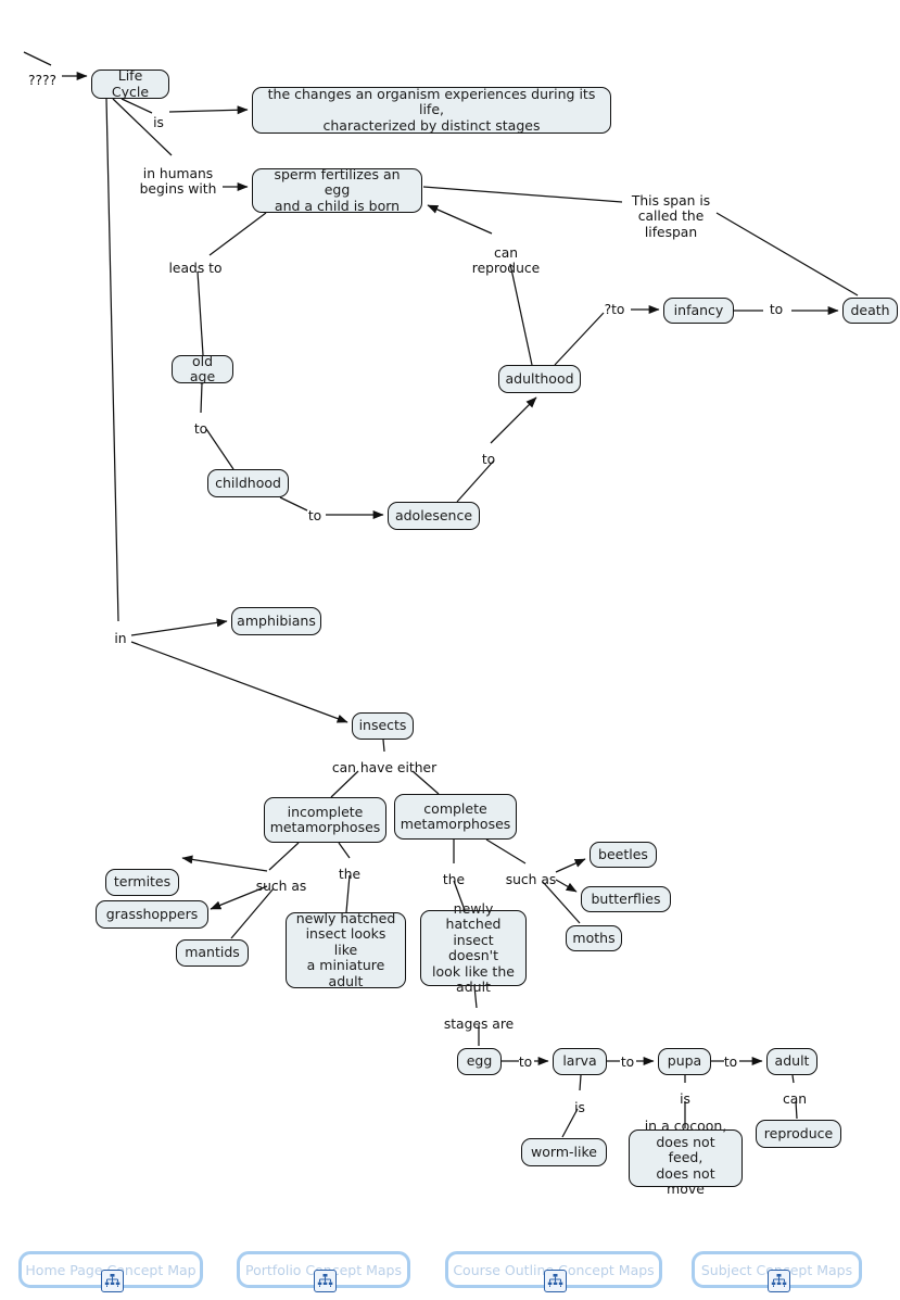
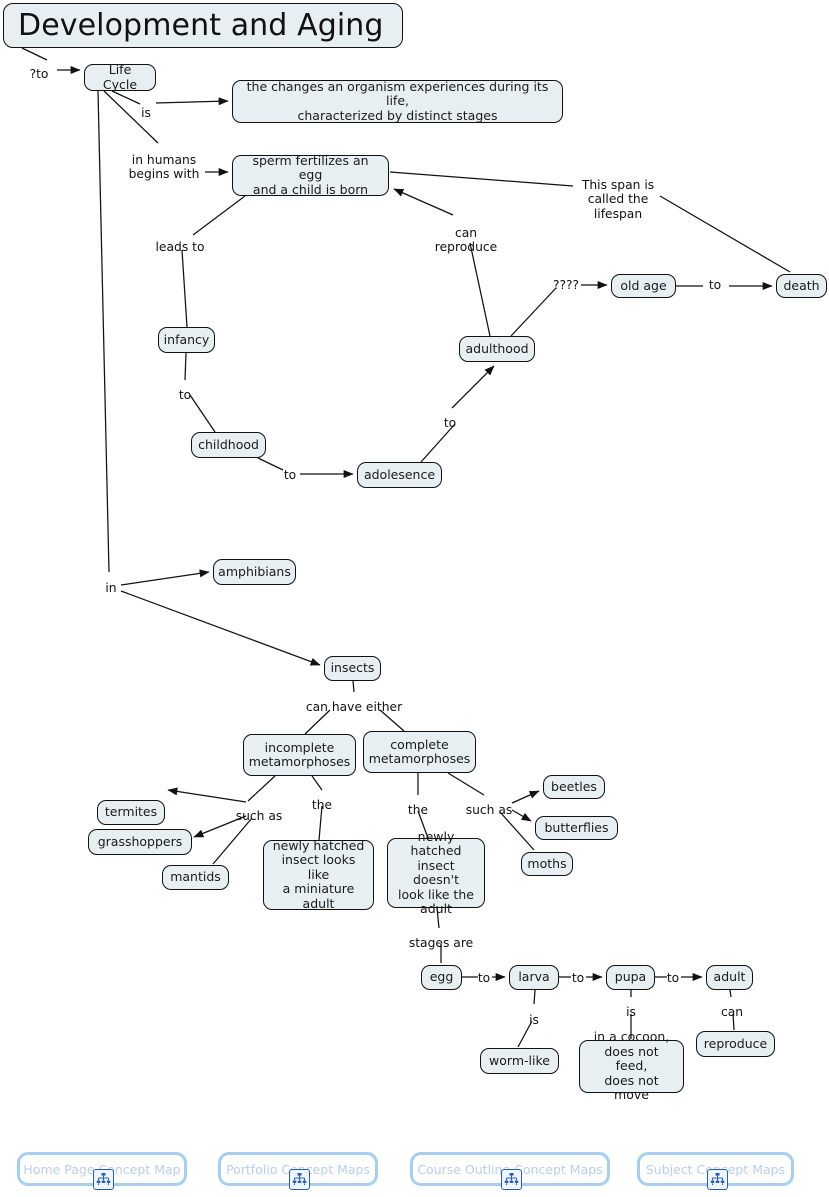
+ Development and Aging
  Life Cycle
  the changes an organism experiences during its life,
  characterized by distinct stages
  sperm fertilizes an egg
  and a child is born
- old age
+ infancy
  childhood
  adolesence
  adulthood
- infancy
+ old age
  death
  amphibians
  insects
  incomplete
  metamorphoses
  complete
  metamorphoses
  termites
  grasshoppers
  mantids
  newly hatched
  insect looks like
  a miniature
  adult
  newly hatched
  insect doesn't
  look like the
  adult
  beetles
  butterflies
  moths
  egg
  larva
  pupa
  adult
  worm-like
  in a cocoon,
  does not feed,
  does not move
  reproduce
- ????
+ ?to
  is
  in humans
  begins with
  leads to
  to
  to
  to
  can
  reproduce
  This span is
  called the
  lifespan
- ?to
+ ????
  to
  in
  can have either
  such as
  the
  the
  such as
  stages are
  to
  to
  to
  is
  is
  can
  Home Pagencept Map
  Portfolio Cept Maps
  Course Outlinoncept Maps
  Subject Cept Maps
